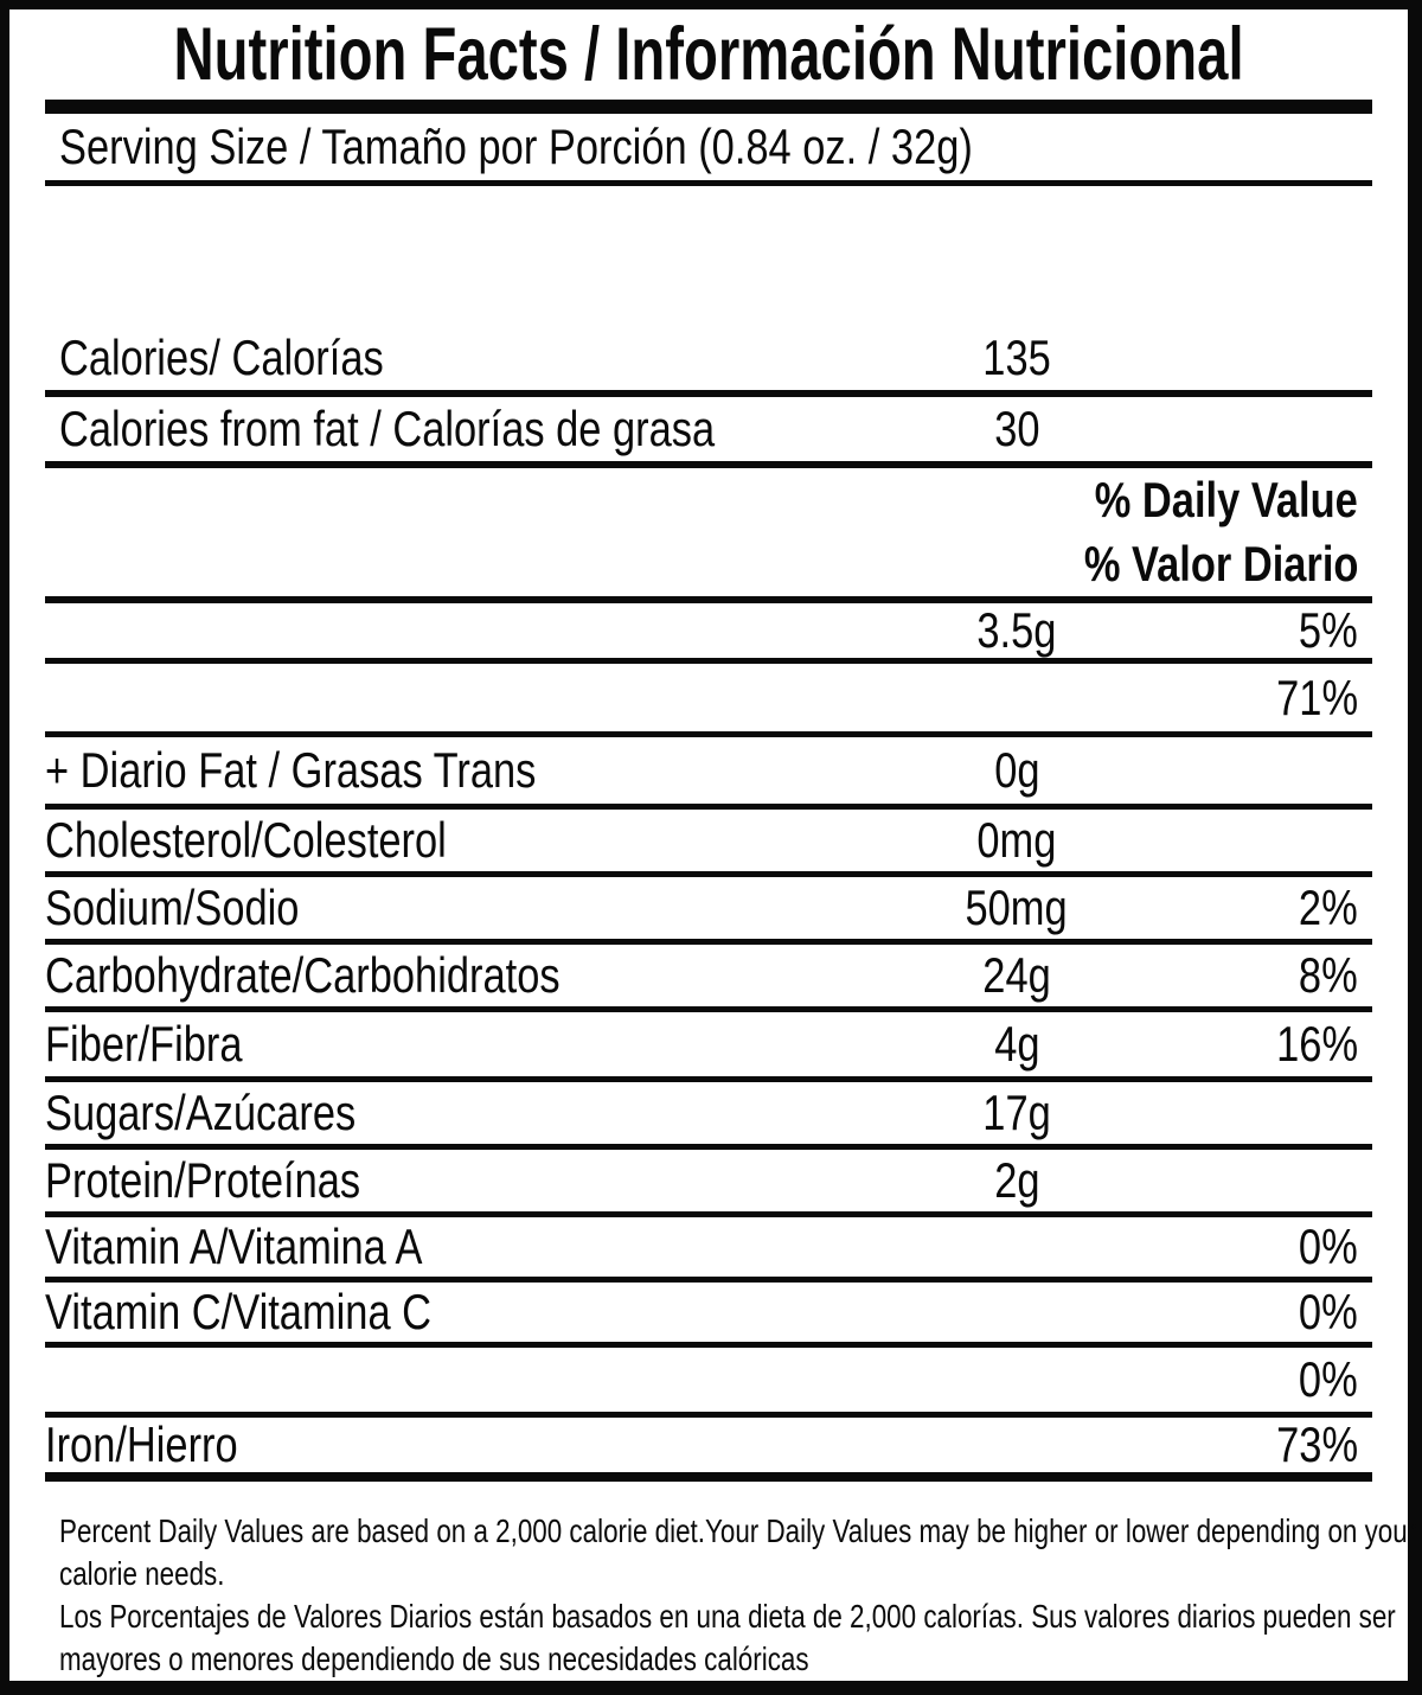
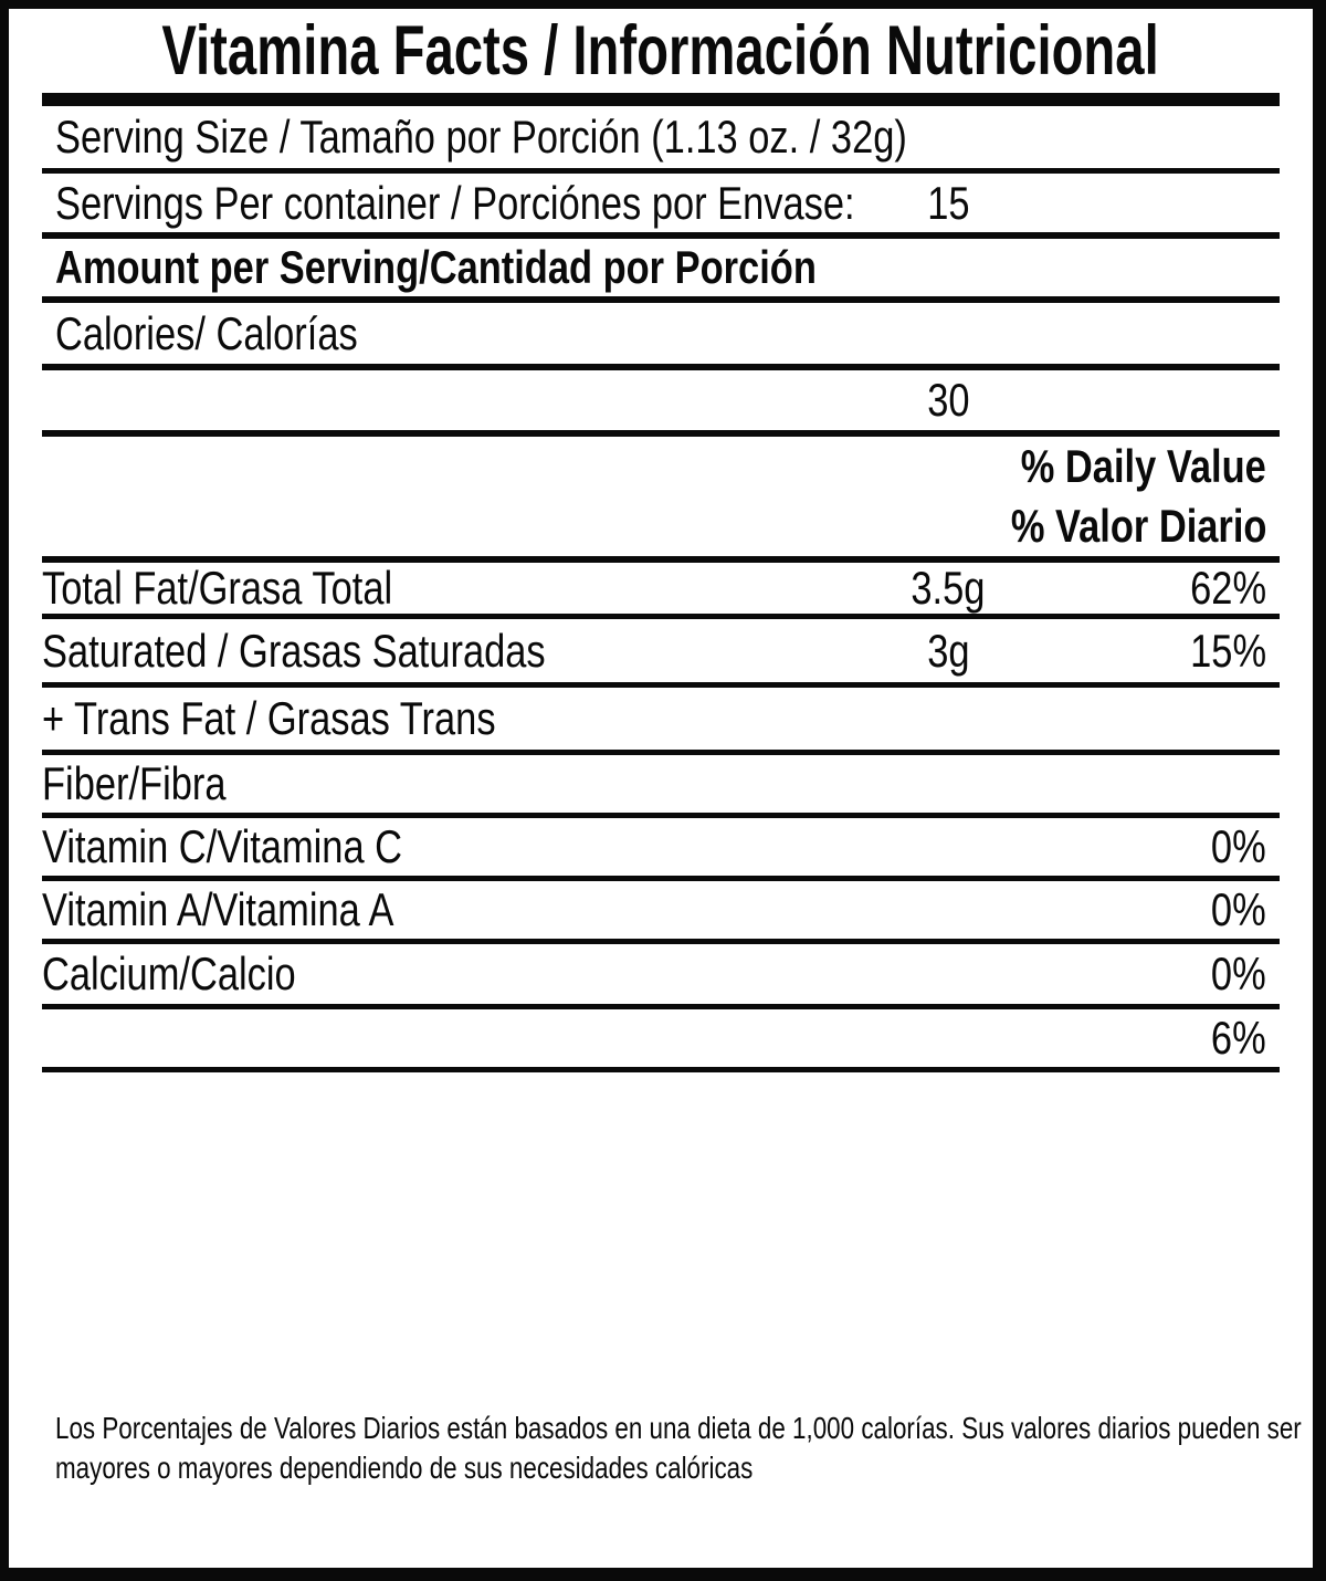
- Nutrition Facts / Información Nutricional
+ Vitamina Facts / Información Nutricional
- Serving Size / Tamaño por Porción (0.84 oz. / 32g)
+ Serving Size / Tamaño por Porción (1.13 oz. / 32g)
+ Servings Per container / Porciónes por Envase:
+ 15
+ Amount per Serving/Cantidad por Porción
  Calories/ Calorías
- 135
- Calories from fat / Calorías de grasa
  30
  % Daily Value
  % Valor Diario
+ Total Fat/Grasa Total
  3.5g
- 5%
+ 62%
+ Saturated / Grasas Saturadas
+ 3g
- 71%
+ 15%
- + Diario Fat / Grasas Trans
+ + Trans Fat / Grasas Trans
- 0g
- Cholesterol/Colesterol
- 0mg
- Sodium/Sodio
- 50mg
- 2%
- Carbohydrate/Carbohidratos
- 24g
- 8%
  Fiber/Fibra
- 4g
- 16%
- Sugars/Azúcares
- 17g
- Protein/Proteínas
- 2g
- Vitamin A/Vitamina A
+ Vitamin C/Vitamina C
  0%
- Vitamin C/Vitamina C
+ Vitamin A/Vitamina A
  0%
+ Calcium/Calcio
  0%
- Iron/Hierro
- 73%
+ 6%
- Percent Daily Values are based on a 2,000 calorie diet.Your Daily Values may be higher or lower depending on your
- calorie needs.
- Los Porcentajes de Valores Diarios están basados en una dieta de 2,000 calorías. Sus valores diarios pueden ser
+ Los Porcentajes de Valores Diarios están basados en una dieta de 1,000 calorías. Sus valores diarios pueden ser
- mayores o menores dependiendo de sus necesidades calóricas
+ mayores o mayores dependiendo de sus necesidades calóricas
